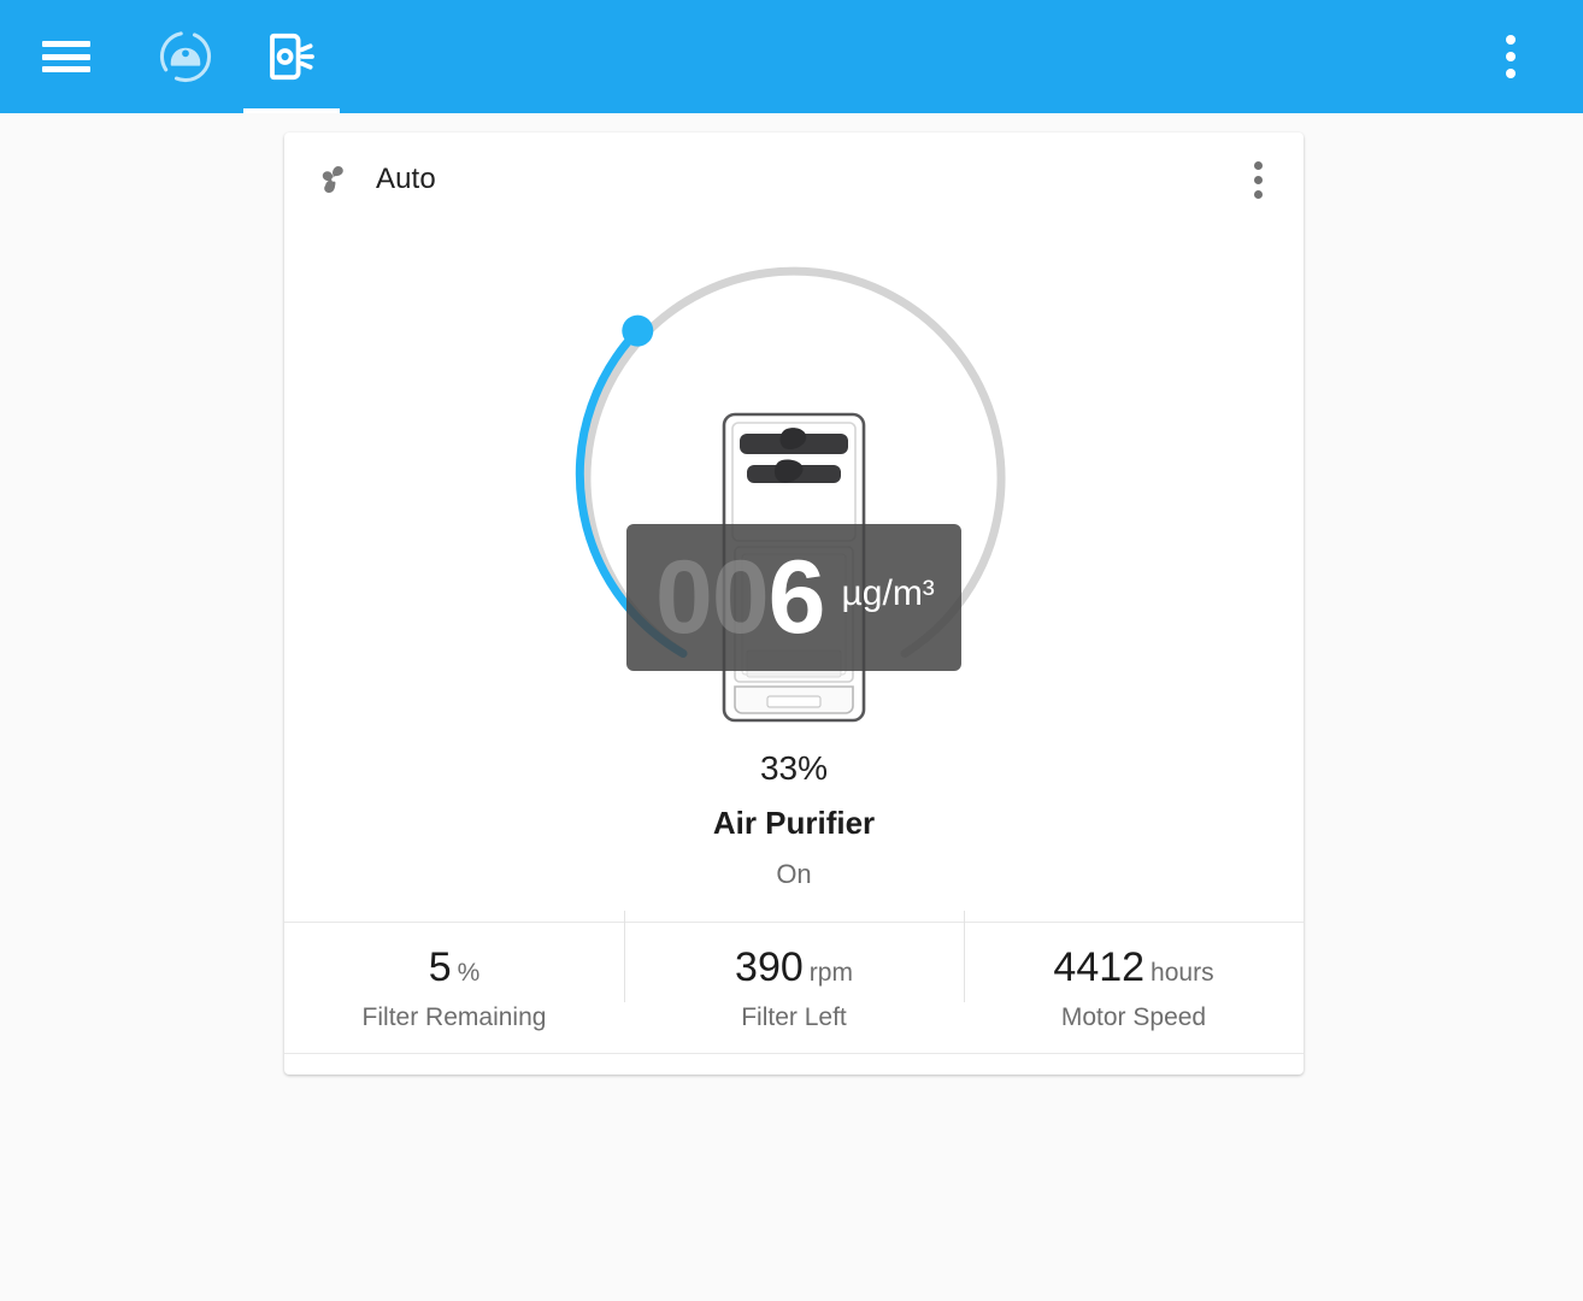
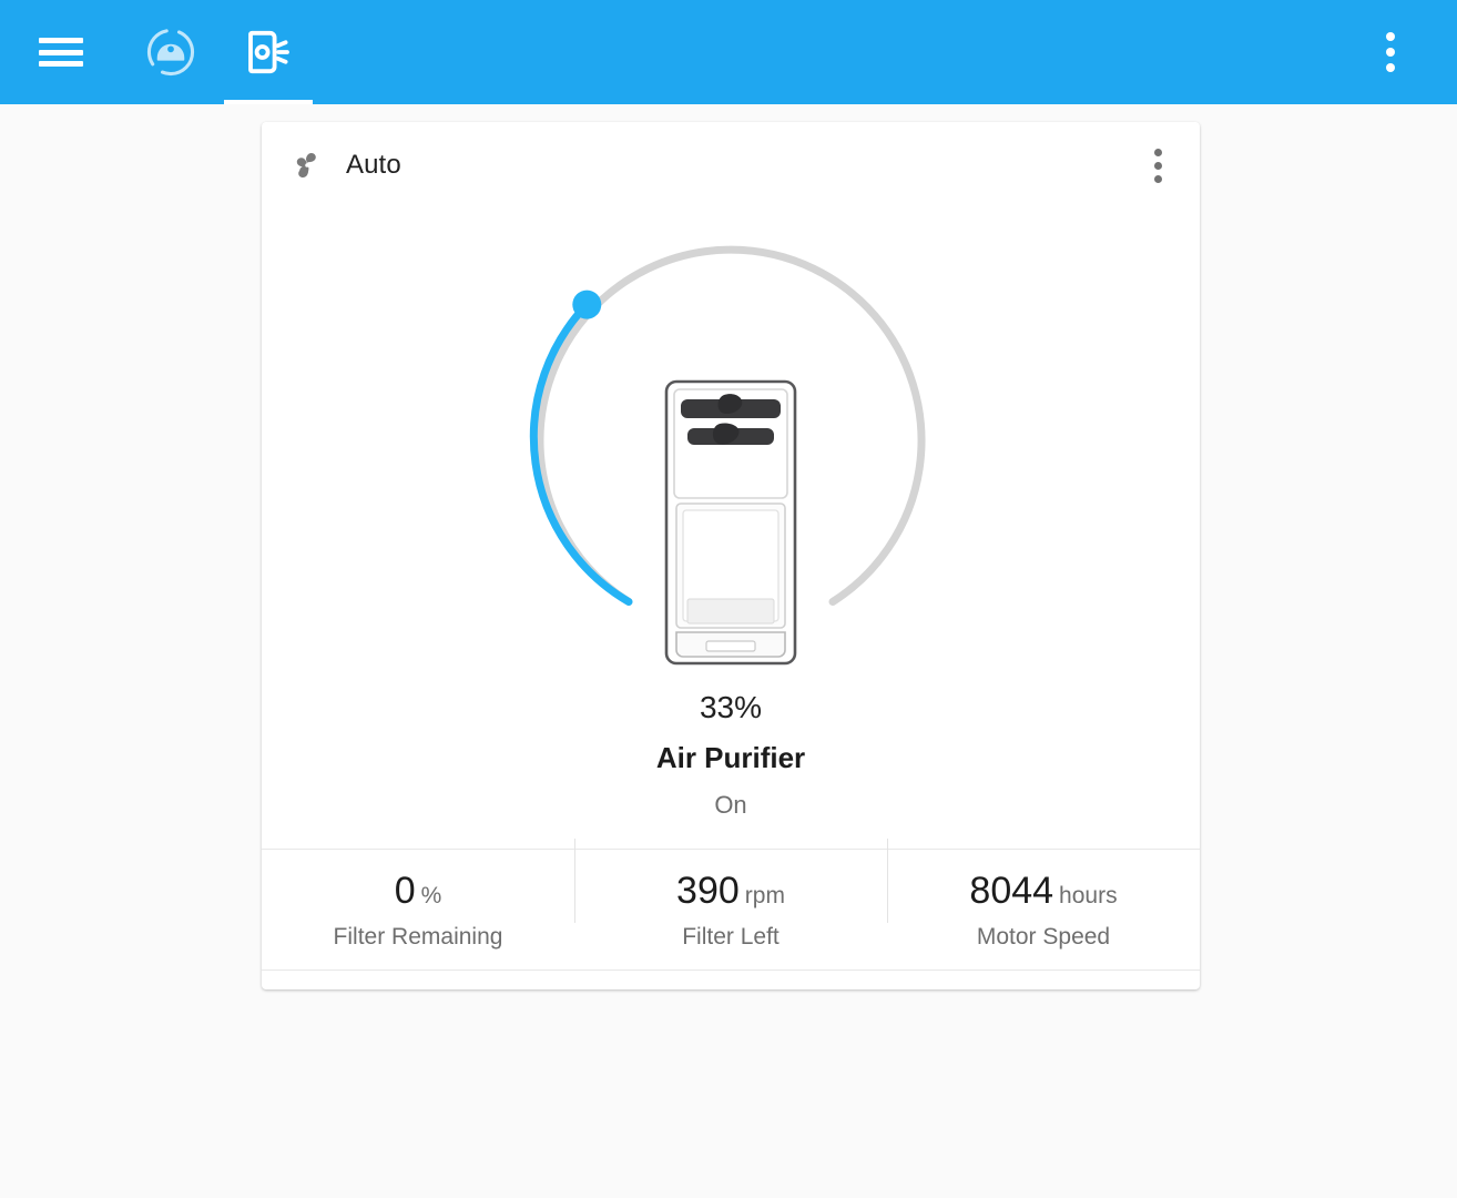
  Auto
- 006
- µg/m³
  33%
  Air Purifier
  On
- 5 %
+ 0 %
  Filter Remaining
  390 rpm
  Filter Left
- 4412 hours
+ 8044 hours
  Motor Speed
